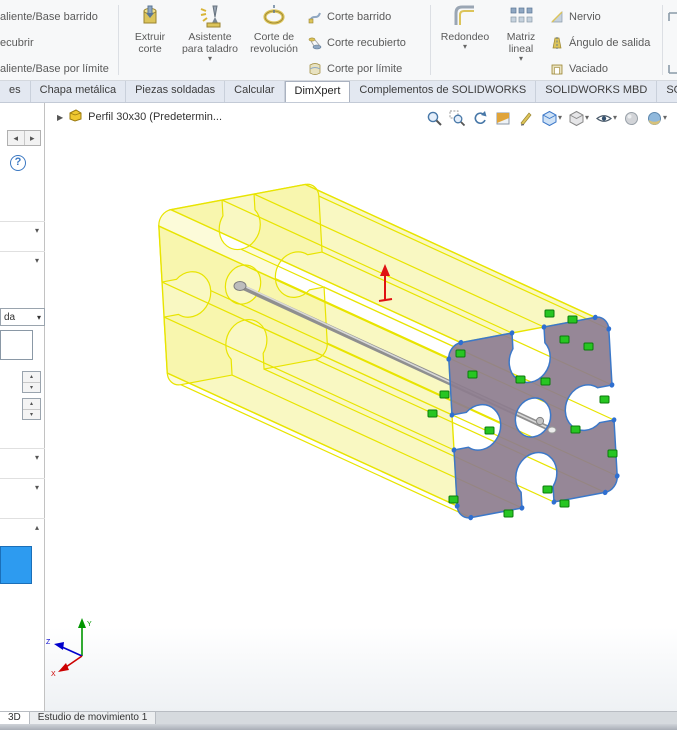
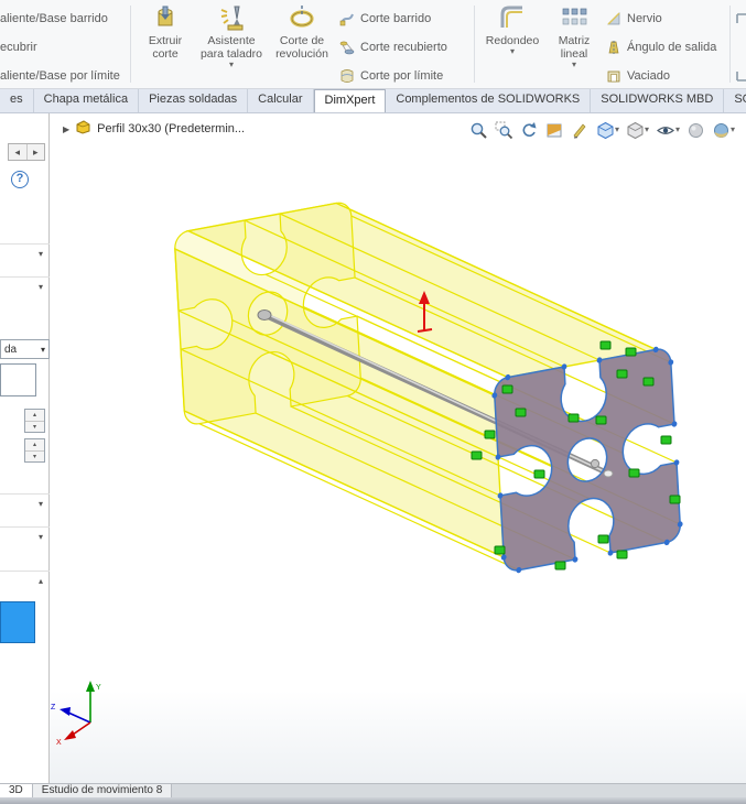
  aliente/Base barrido
  ecubrir
  aliente/Base por límite
  Extruir
  corte
  Asistente
  para taladro
  ▾
  Corte de
  revolución
  Corte barrido
  Corte recubierto
  Corte por límite
  Redondeo
  ▾
  Matriz
  lineal
  ▾
  Nervio
  Ángulo de salida
  Vaciado
  es
  Chapa metálica
  Piezas soldadas
  Calcular
  DimXpert
  Complementos de SOLIDWORKS
  SOLIDWORKS MBD
  ◂
  ▸
  ?
  ▾
  ▾
  da
  ▾
  ▾
  ▾
  ▴
  ▶
  Perfil 30x30 (Predetermin...
  ▾
  ▾
  ▾
  ▾
  3D
- Estudio de movimiento 1
+ Estudio de movimiento 8
